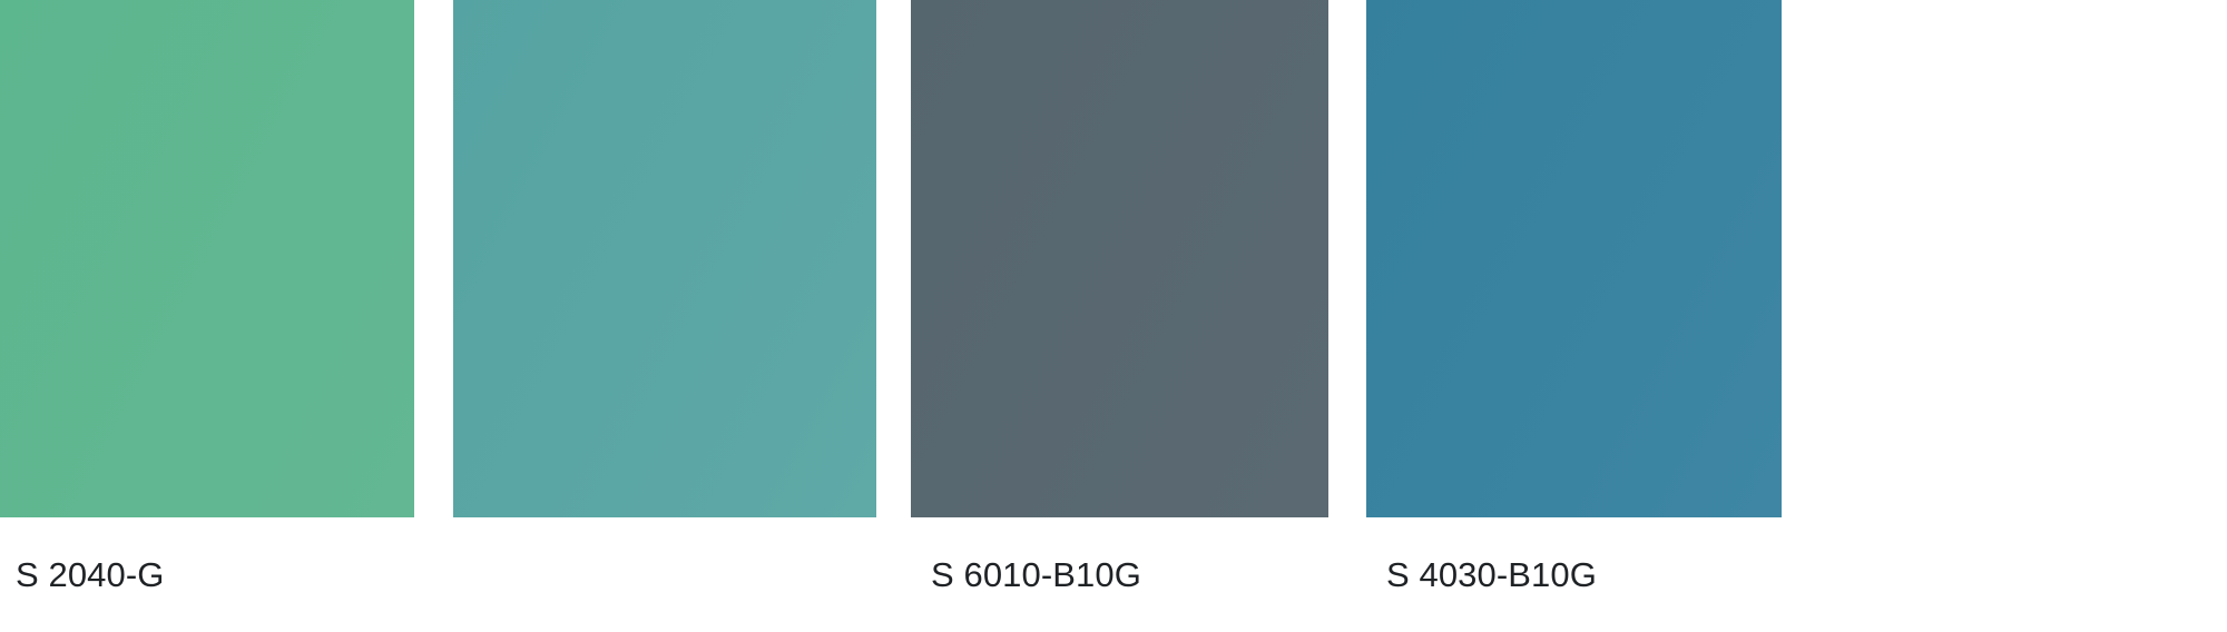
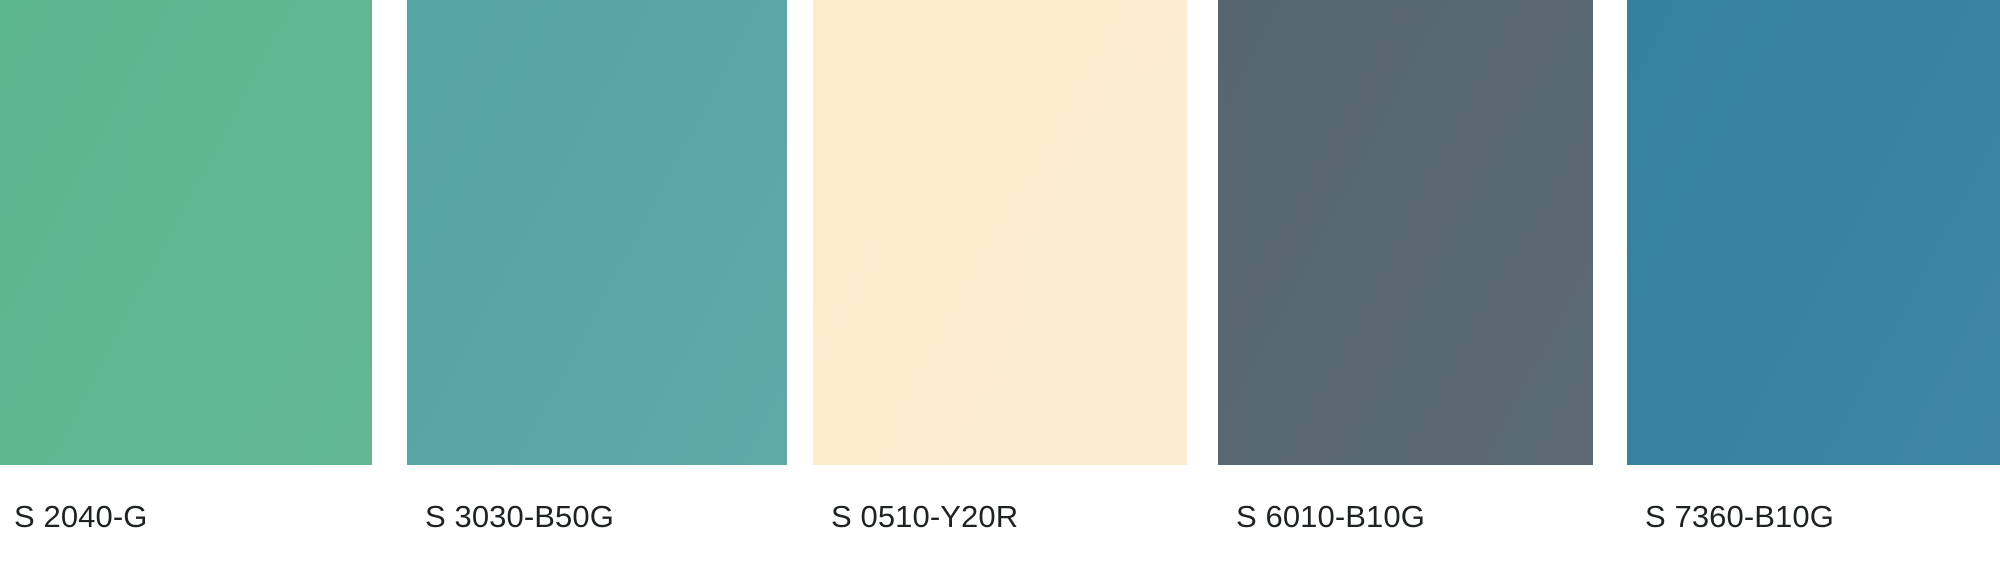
  S 2040-G
+ S 3030-B50G
+ S 0510-Y20R
  S 6010-B10G
- S 4030-B10G
+ S 7360-B10G
